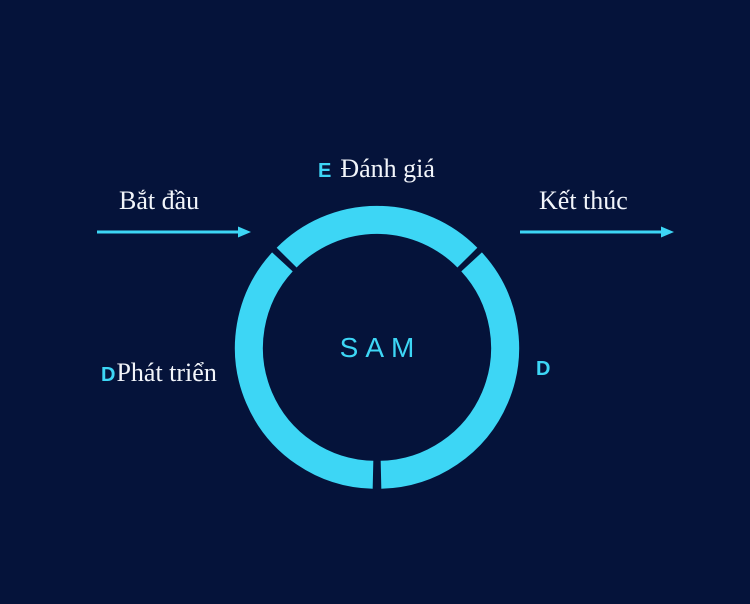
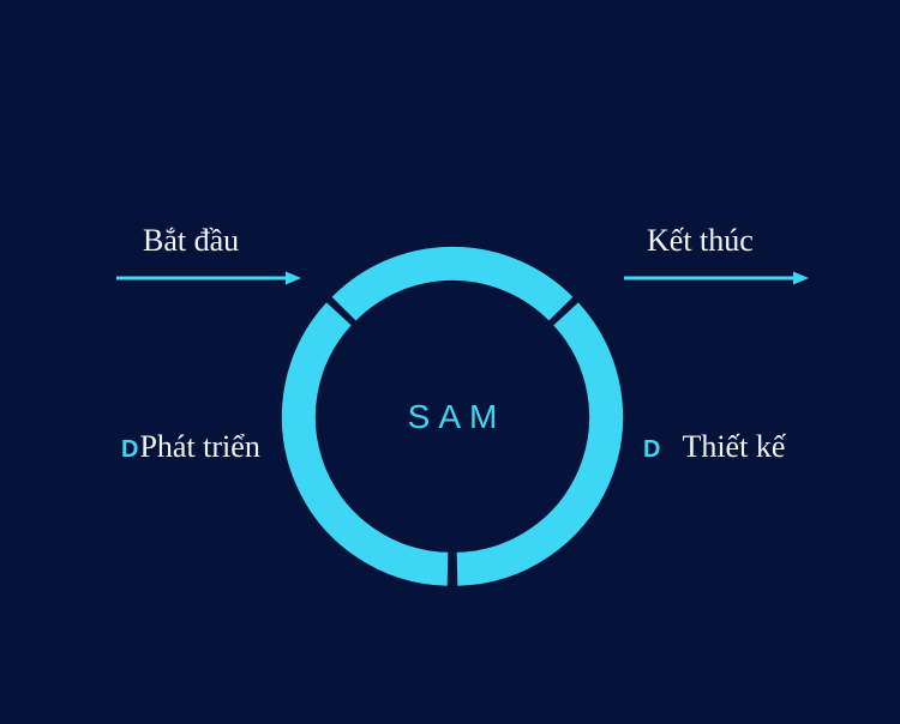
  SAM
- E
- Đánh giá
  D
  Phát triển
  D
+ Thiết kế
  Bắt đầu
  Kết thúc
